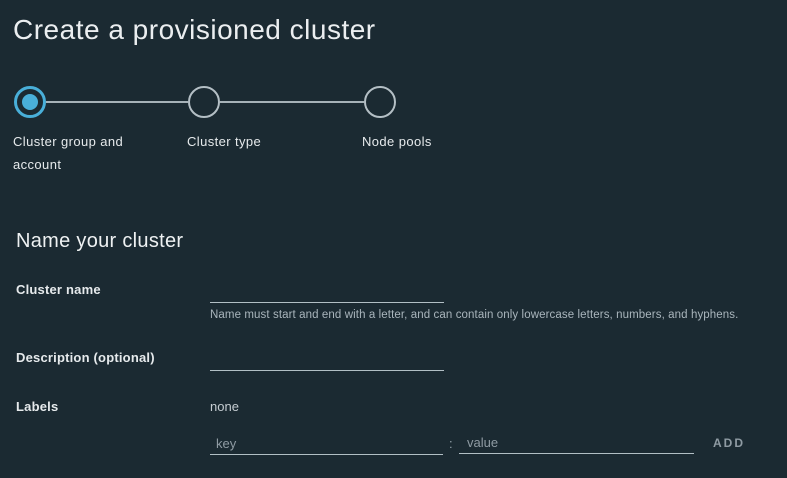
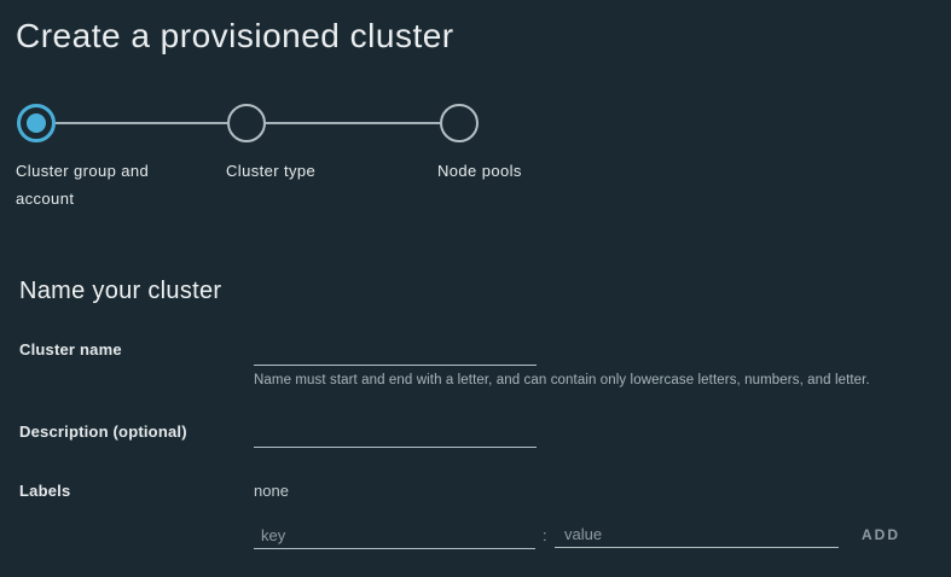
  Create a provisioned cluster
  Cluster group and account
  Cluster type
  Node pools
  Name your cluster
  Cluster name
- Name must start and end with a letter, and can contain only lowercase letters, numbers, and hyphens.
+ Name must start and end with a letter, and can contain only lowercase letters, numbers, and letter.
  Description (optional)
  Labels
  none
  key
  :
  value
  ADD
